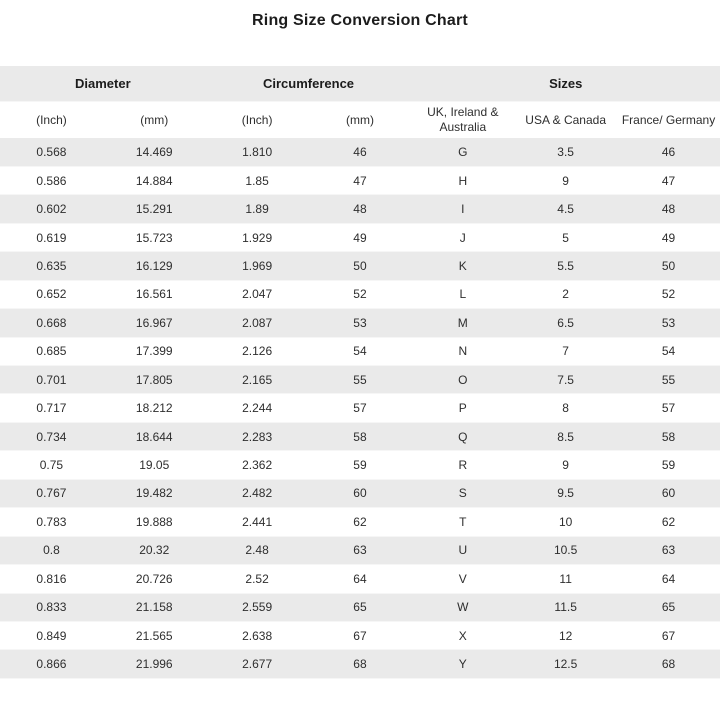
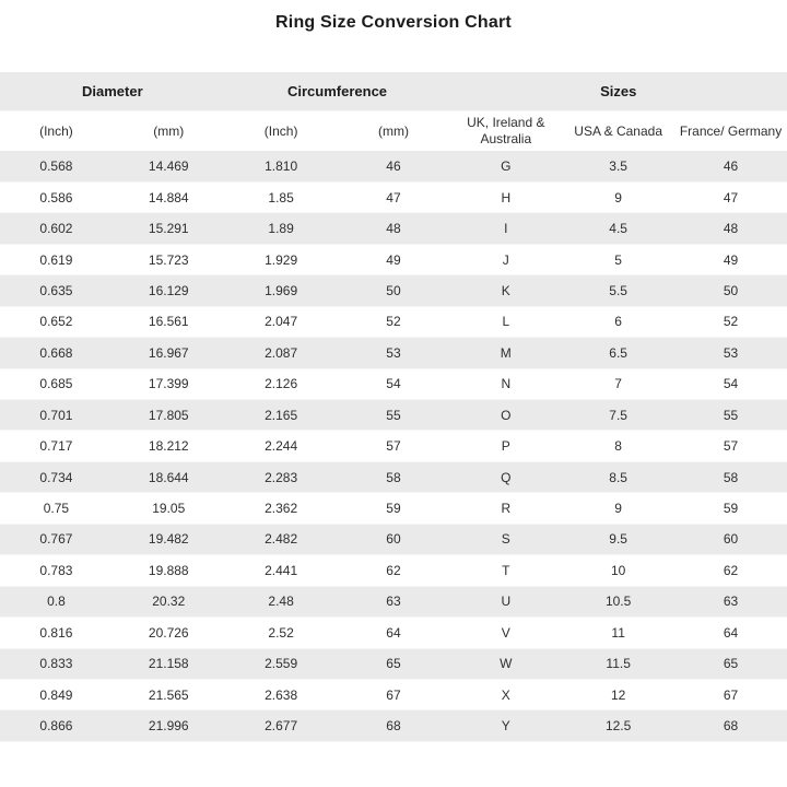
  Ring Size Conversion Chart
  Diameter	Circumference	Sizes
  (Inch)	(mm)	(Inch)	(mm)	UK, Ireland & Australia	USA & Canada	France/ Germany
  0.568	14.469	1.810	46	G	3.5	46
  0.586	14.884	1.85	47	H	9	47
  0.602	15.291	1.89	48	I	4.5	48
  0.619	15.723	1.929	49	J	5	49
  0.635	16.129	1.969	50	K	5.5	50
- 0.652	16.561	2.047	52	L	2	52
+ 0.652	16.561	2.047	52	L	6	52
  0.668	16.967	2.087	53	M	6.5	53
  0.685	17.399	2.126	54	N	7	54
  0.701	17.805	2.165	55	O	7.5	55
  0.717	18.212	2.244	57	P	8	57
  0.734	18.644	2.283	58	Q	8.5	58
  0.75	19.05	2.362	59	R	9	59
  0.767	19.482	2.482	60	S	9.5	60
  0.783	19.888	2.441	62	T	10	62
  0.8	20.32	2.48	63	U	10.5	63
  0.816	20.726	2.52	64	V	11	64
  0.833	21.158	2.559	65	W	11.5	65
  0.849	21.565	2.638	67	X	12	67
  0.866	21.996	2.677	68	Y	12.5	68
